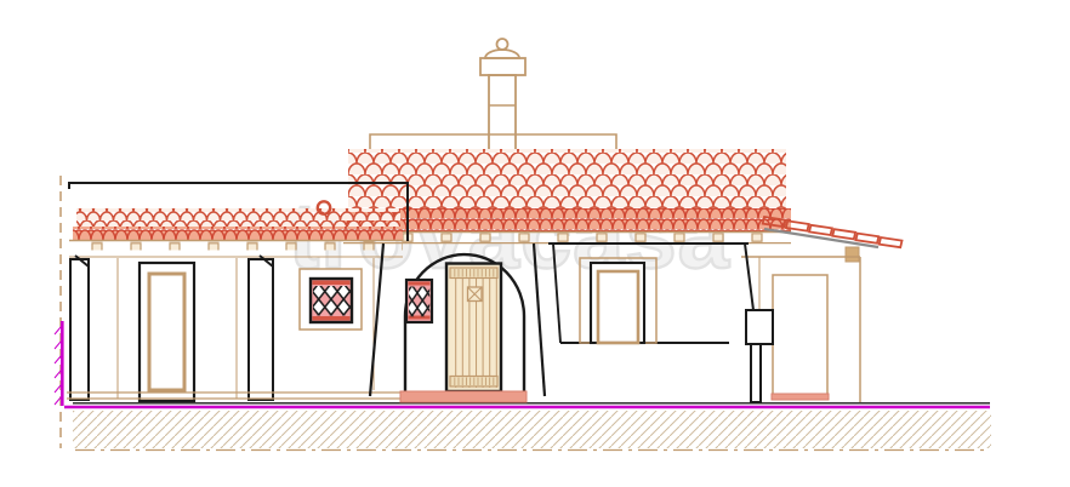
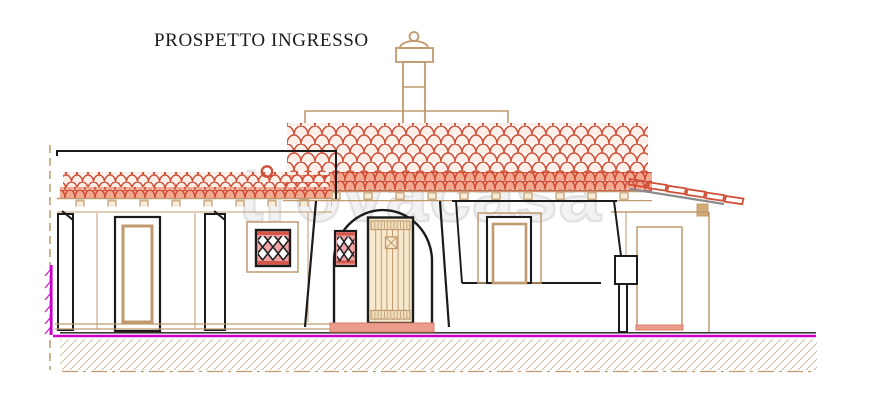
+ PROSPETTO INGRESSO
